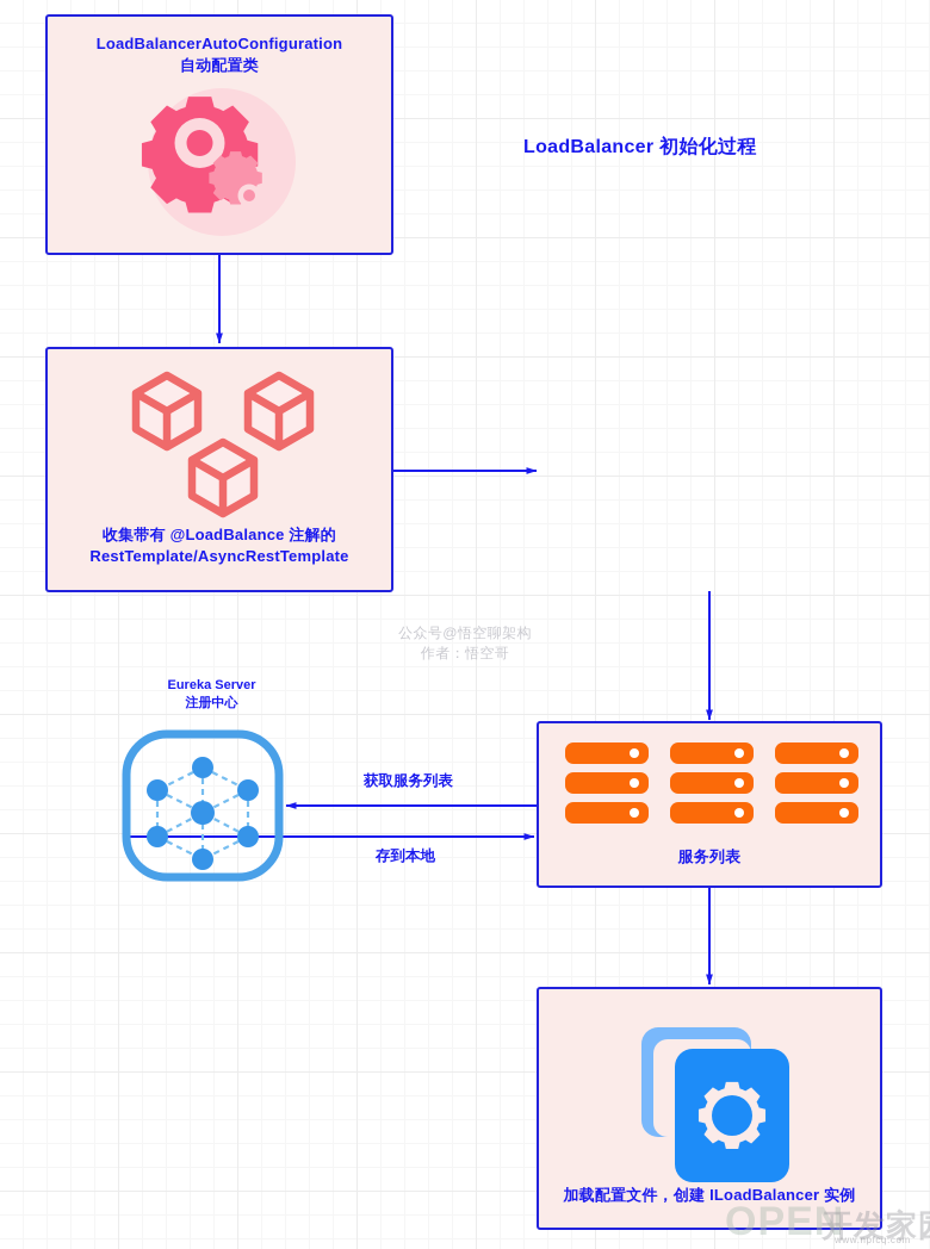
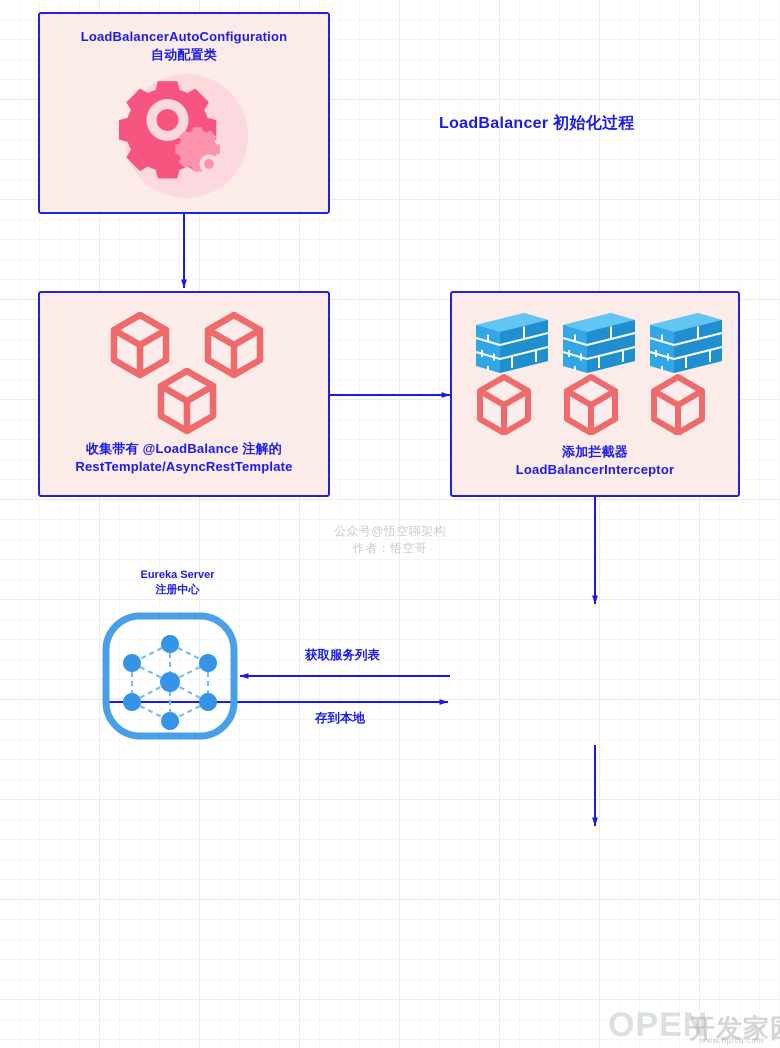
  LoadBalancer 初始化过程
  LoadBalancerAutoConfiguration
  自动配置类
  收集带有 @LoadBalance 注解的
  RestTemplate/AsyncRestTemplate
+ 添加拦截器
+ LoadBalancerInterceptor
  Eureka Server
  注册中心
- 服务列表
- 加载配置文件，创建 ILoadBalancer 实例
  获取服务列表
  存到本地
  公众号@悟空聊架构
  作者：悟空哥
  OPEN
  开发家
  www.npfcq.com
